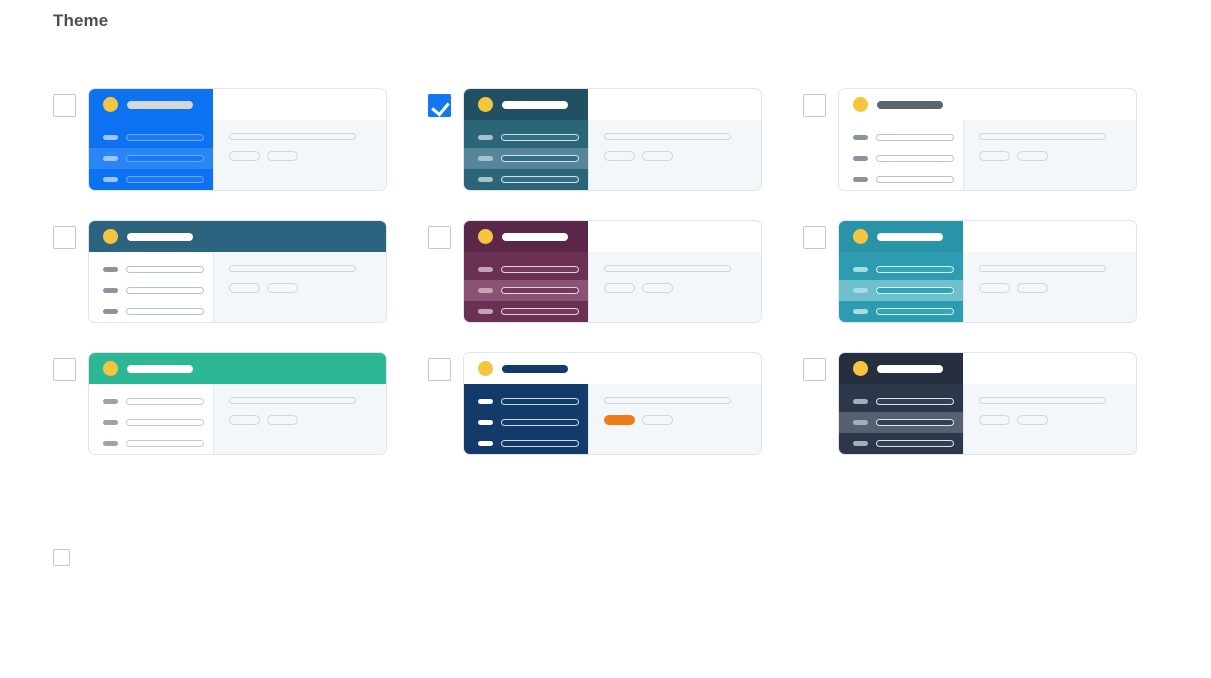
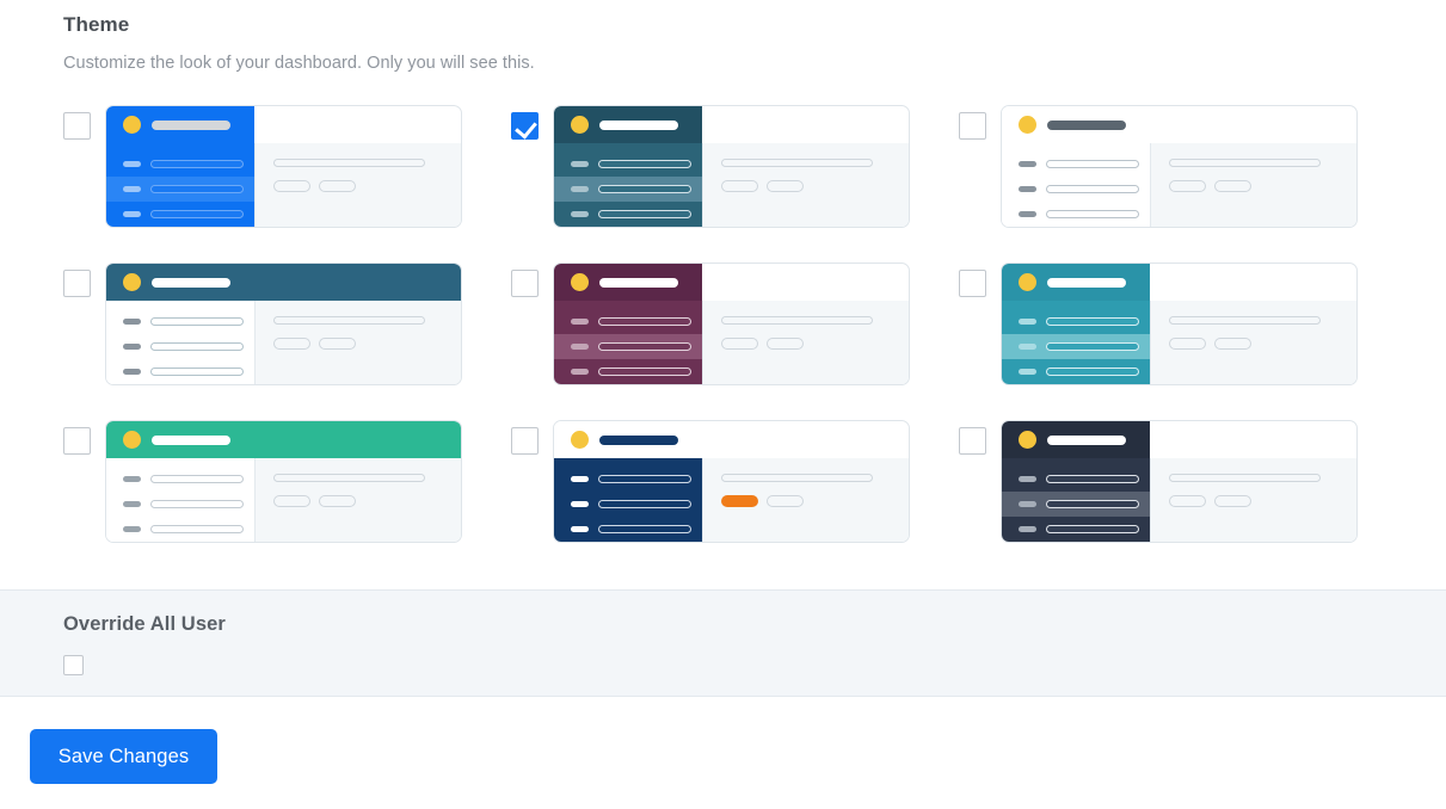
  Theme
+ Customize the look of your dashboard. Only you will see this.
+ Override All User
+ Save Changes
